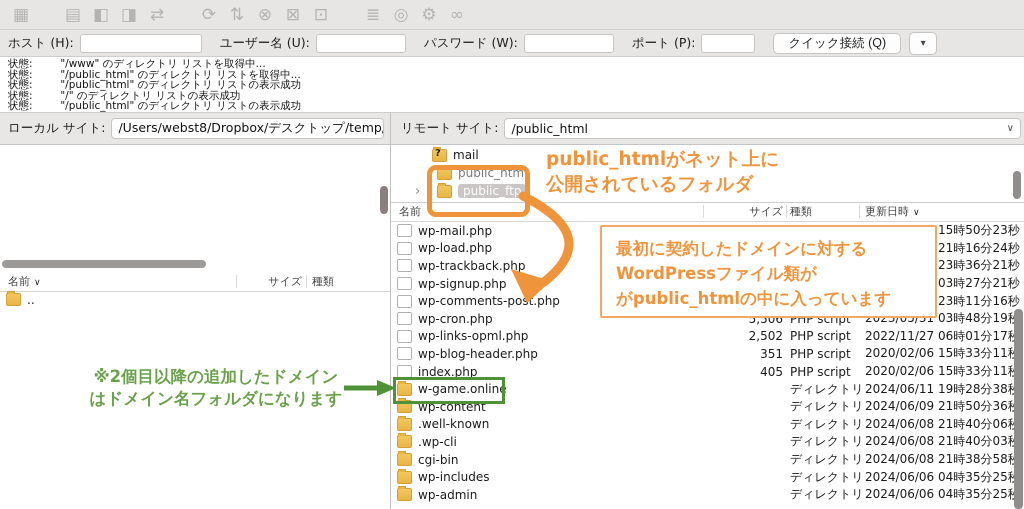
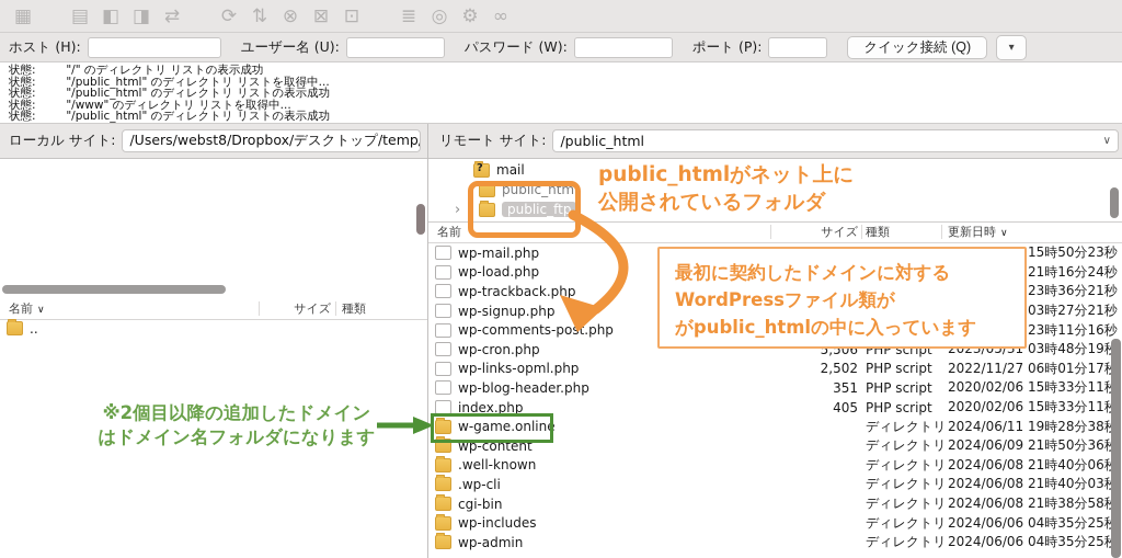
  ▦
  ▤
  ◧
  ◨
  ⇄
  ⟳
  ⇅
  ⊗
  ⊠
  ⊡
  ≣
  ◎
  ⚙
  ∞
  ホスト (H):
  ユーザー名 (U):
  パスワード (W):
  ポート (P):
  クイック接続 (Q)
  ▾
- 状態: "/www" のディレクトリ リストを取得中...
+ 状態: "/" のディレクトリ リストの表示成功
  状態: "/public_html" のディレクトリ リストを取得中...
  状態: "/public_html" のディレクトリ リストの表示成功
- 状態: "/" のディレクトリ リストの表示成功
+ 状態: "/www" のディレクトリ リストを取得中...
  状態: "/public_html" のディレクトリ リストの表示成功
  ローカル サイト:
  /Users/webst8/Dropbox/デスクトップ/temp
  リモート サイト:
  /public_html
  ∨
  名前 ∨
  サイズ
  種類
  ..
  ?
  mail
  public_html
  ›
  public_ftp
  名前
  サイズ
  種類
  更新日時 ∨
  wp-mail.php
  wp-load.php
  wp-trackback.php
  wp-signup.php
  wp-comments-post.php
  wp-cron.php
  5,506
  PHP script
  2023/05/31 03時48分19
  wp-links-opml.php
  2,502
  PHP script
  2022/11/27 06時01分17
  wp-blog-header.php
  351
  PHP script
  2020/02/06 15時33分11
  index.php
  405
  PHP script
  2020/02/06 15時33分11
  w-game.online
  ディレクトリ
  2024/06/11 19時28分38
  wp-content
  ディレクトリ
  2024/06/09 21時50分36
  .well-known
  ディレクトリ
  2024/06/08 21時40分06
  .wp-cli
  ディレクトリ
  2024/06/08 21時40分03
  cgi-bin
  ディレクトリ
  2024/06/08 21時38分58
  wp-includes
  ディレクトリ
  2024/06/06 04時35分25
  wp-admin
  ディレクトリ
  2024/06/06 04時35分25
  public_htmlがネット上に
  公開されているフォルダ
  最初に契約したドメインに対する
  WordPressファイル類が
  がpublic_htmlの中に入っています
  ※2個目以降の追加したドメイン
  はドメイン名フォルダになります
